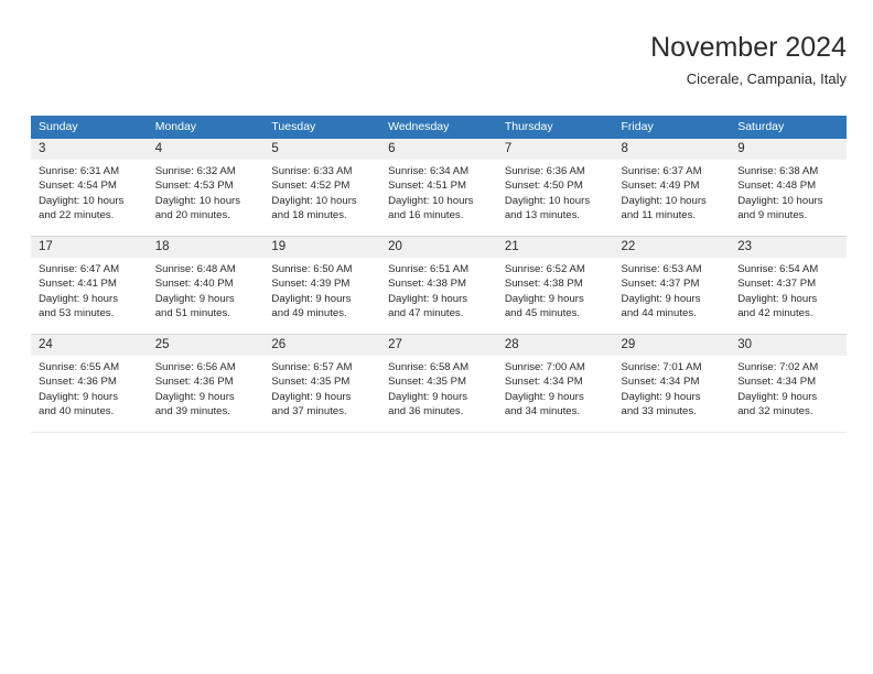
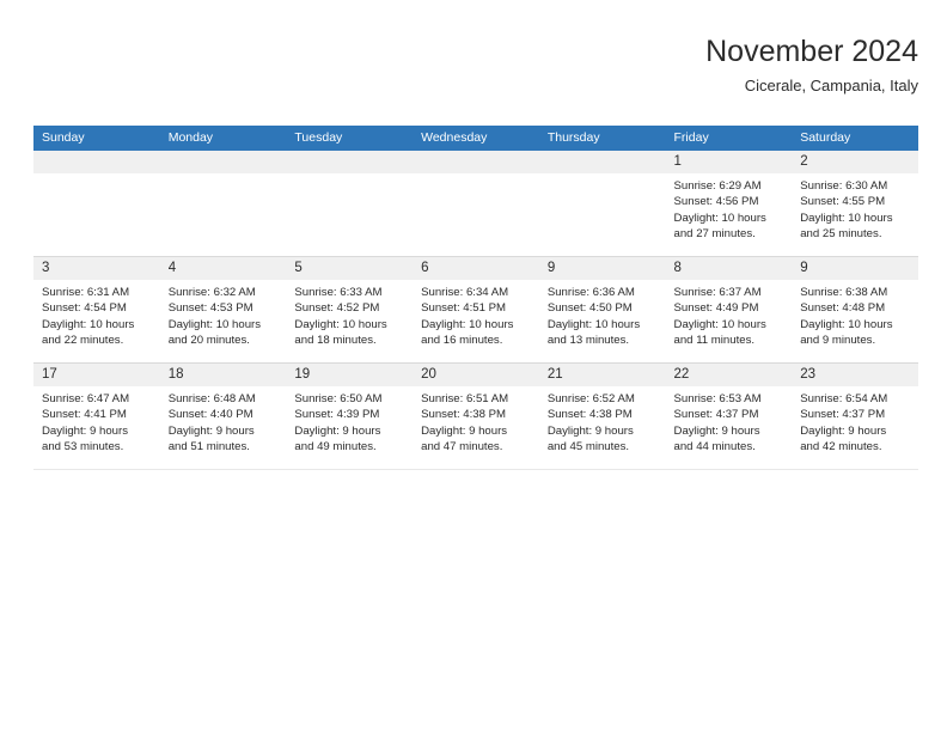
  November 2024
  Cicerale, Campania, Italy
  Sunday	Monday	Tuesday	Wednesday	Thursday	Friday	Saturday
+ 					1Sunrise: 6:29 AMSunset: 4:56 PMDaylight: 10 hoursand 27 minutes.	2Sunrise: 6:30 AMSunset: 4:55 PMDaylight: 10 hoursand 25 minutes.
- 3Sunrise: 6:31 AMSunset: 4:54 PMDaylight: 10 hoursand 22 minutes.	4Sunrise: 6:32 AMSunset: 4:53 PMDaylight: 10 hoursand 20 minutes.	5Sunrise: 6:33 AMSunset: 4:52 PMDaylight: 10 hoursand 18 minutes.	6Sunrise: 6:34 AMSunset: 4:51 PMDaylight: 10 hoursand 16 minutes.	7Sunrise: 6:36 AMSunset: 4:50 PMDaylight: 10 hoursand 13 minutes.	8Sunrise: 6:37 AMSunset: 4:49 PMDaylight: 10 hoursand 11 minutes.	9Sunrise: 6:38 AMSunset: 4:48 PMDaylight: 10 hoursand 9 minutes.
+ 3Sunrise: 6:31 AMSunset: 4:54 PMDaylight: 10 hoursand 22 minutes.	4Sunrise: 6:32 AMSunset: 4:53 PMDaylight: 10 hoursand 20 minutes.	5Sunrise: 6:33 AMSunset: 4:52 PMDaylight: 10 hoursand 18 minutes.	6Sunrise: 6:34 AMSunset: 4:51 PMDaylight: 10 hoursand 16 minutes.	9Sunrise: 6:36 AMSunset: 4:50 PMDaylight: 10 hoursand 13 minutes.	8Sunrise: 6:37 AMSunset: 4:49 PMDaylight: 10 hoursand 11 minutes.	9Sunrise: 6:38 AMSunset: 4:48 PMDaylight: 10 hoursand 9 minutes.
  17Sunrise: 6:47 AMSunset: 4:41 PMDaylight: 9 hoursand 53 minutes.	18Sunrise: 6:48 AMSunset: 4:40 PMDaylight: 9 hoursand 51 minutes.	19Sunrise: 6:50 AMSunset: 4:39 PMDaylight: 9 hoursand 49 minutes.	20Sunrise: 6:51 AMSunset: 4:38 PMDaylight: 9 hoursand 47 minutes.	21Sunrise: 6:52 AMSunset: 4:38 PMDaylight: 9 hoursand 45 minutes.	22Sunrise: 6:53 AMSunset: 4:37 PMDaylight: 9 hoursand 44 minutes.	23Sunrise: 6:54 AMSunset: 4:37 PMDaylight: 9 hoursand 42 minutes.
- 24Sunrise: 6:55 AMSunset: 4:36 PMDaylight: 9 hoursand 40 minutes.	25Sunrise: 6:56 AMSunset: 4:36 PMDaylight: 9 hoursand 39 minutes.	26Sunrise: 6:57 AMSunset: 4:35 PMDaylight: 9 hoursand 37 minutes.	27Sunrise: 6:58 AMSunset: 4:35 PMDaylight: 9 hoursand 36 minutes.	28Sunrise: 7:00 AMSunset: 4:34 PMDaylight: 9 hoursand 34 minutes.	29Sunrise: 7:01 AMSunset: 4:34 PMDaylight: 9 hoursand 33 minutes.	30Sunrise: 7:02 AMSunset: 4:34 PMDaylight: 9 hoursand 32 minutes.
